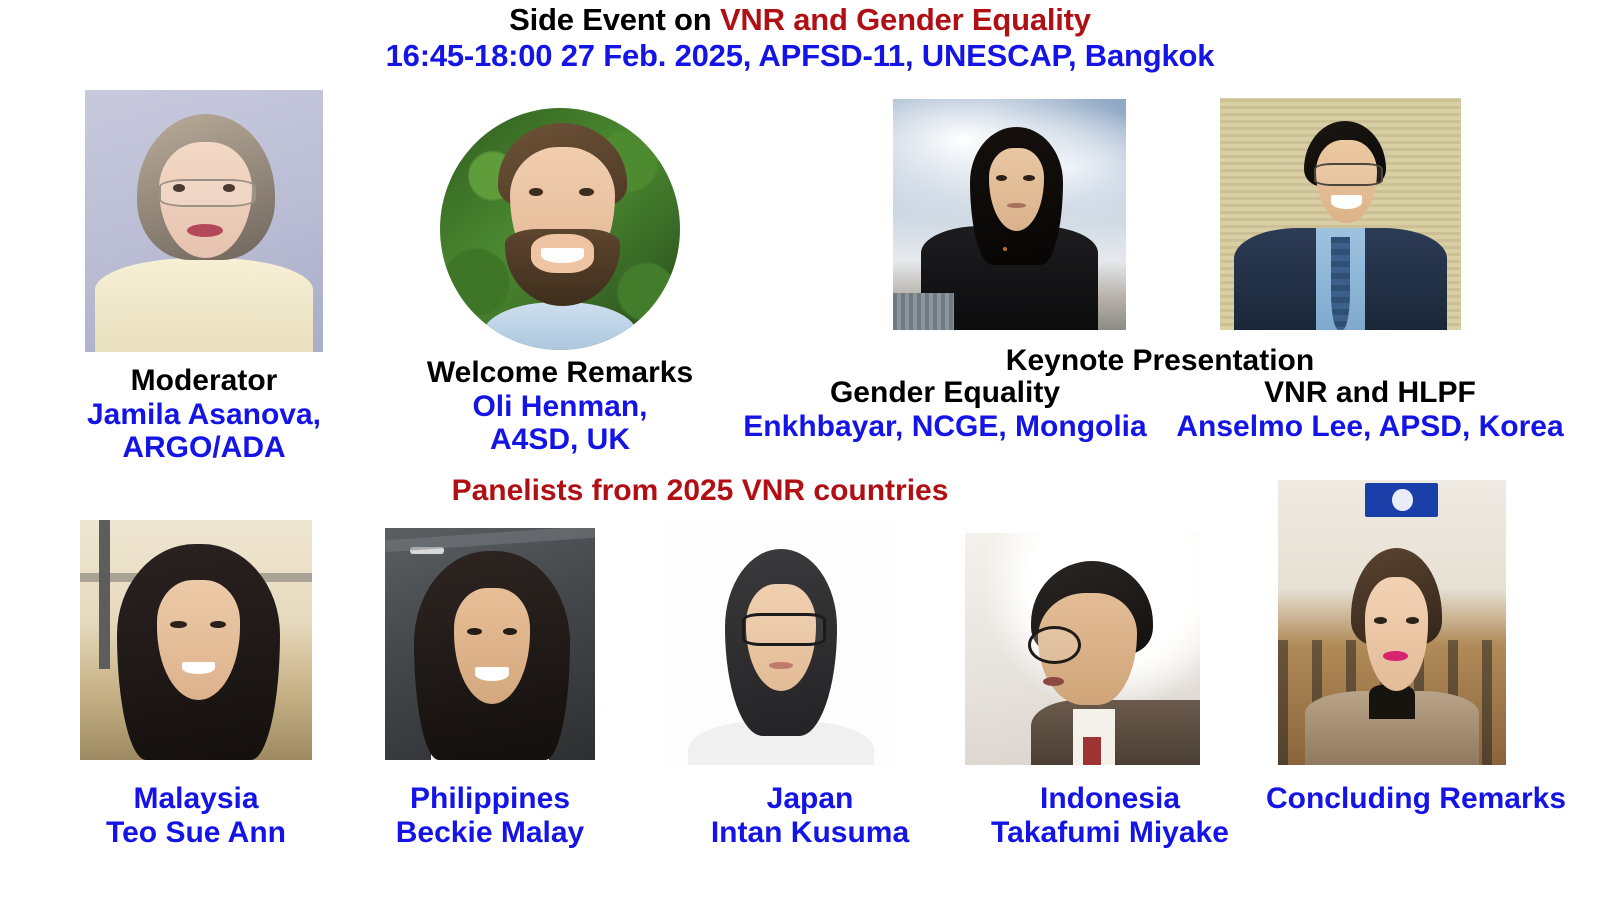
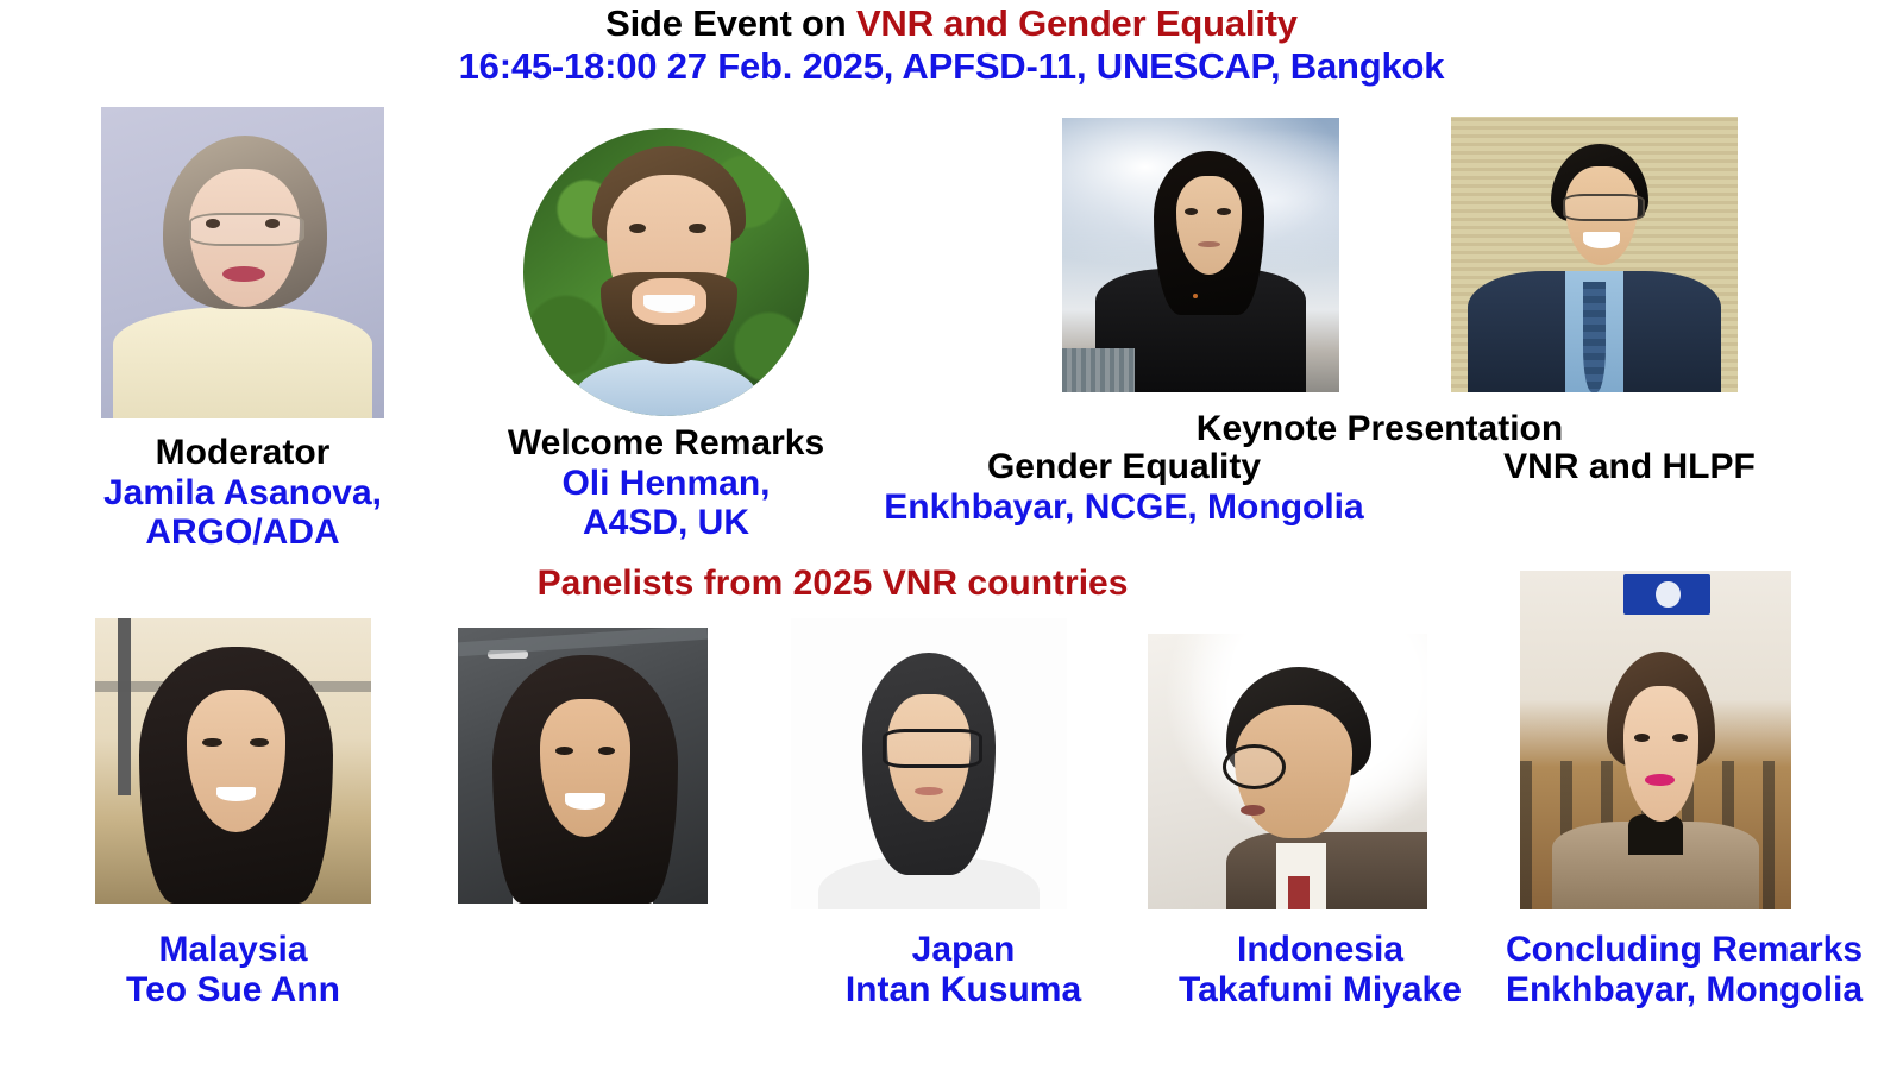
  Side Event on VNR and Gender Equality
  16:45-18:00 27 Feb. 2025, APFSD-11, UNESCAP, Bangkok
  Moderator
  Jamila Asanova,
  ARGO/ADA
  Welcome Remarks
  Oli Henman,
  A4SD, UK
  Keynote Presentation
  Gender Equality
  Enkhbayar, NCGE, Mongolia
  VNR and HLPF
- Anselmo Lee, APSD, Korea
  Panelists from 2025 VNR countries
  Malaysia
  Teo Sue Ann
- Philippines
- Beckie Malay
  Japan
  Intan Kusuma
  Indonesia
  Takafumi Miyake
  Concluding Remarks
+ Enkhbayar, Mongolia
